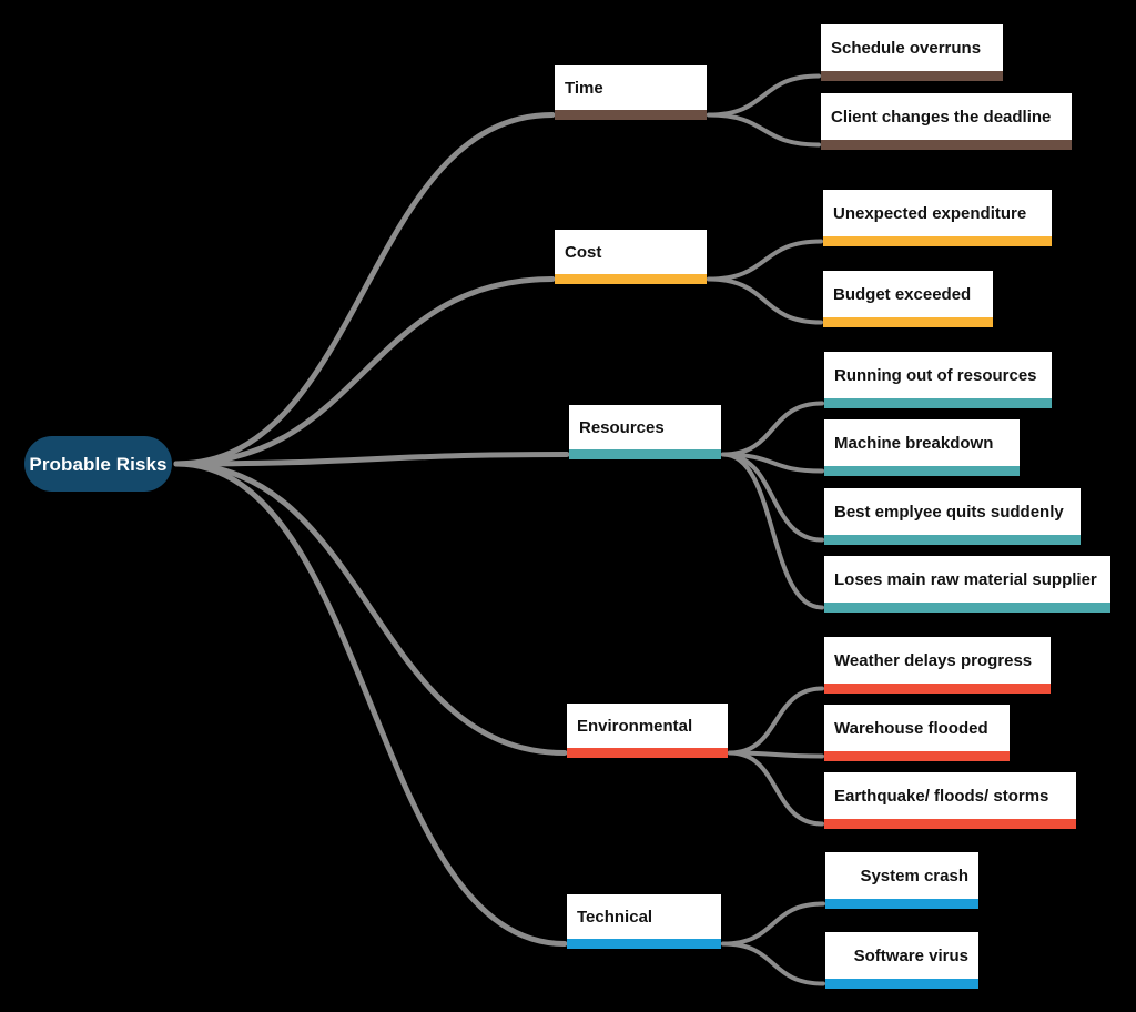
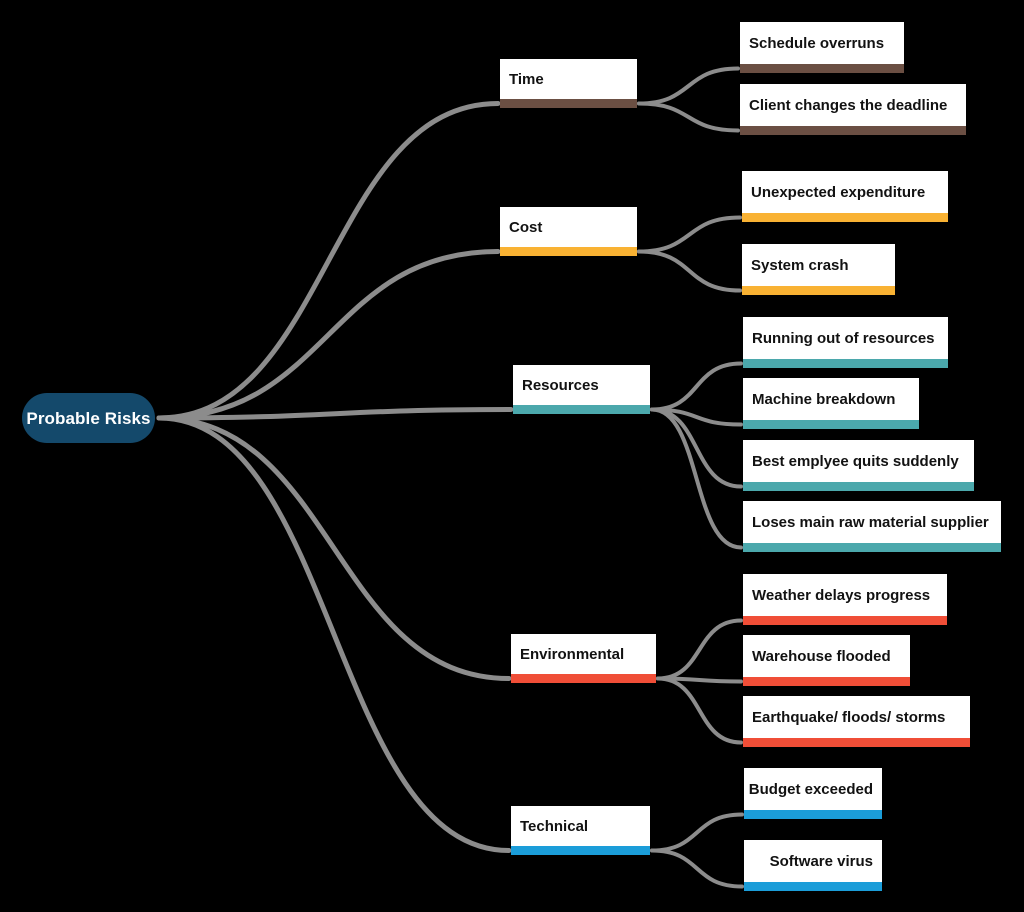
  Probable Risks
  Time
  Schedule overruns
  Client changes the deadline
  Cost
  Unexpected expenditure
- Budget exceeded
+ System crash
  Resources
  Running out of resources
  Machine breakdown
  Best emplyee quits suddenly
  Loses main raw material supplier
  Environmental
  Weather delays progress
  Warehouse flooded
  Earthquake/ floods/ storms
  Technical
- System crash
+ Budget exceeded
  Software virus
